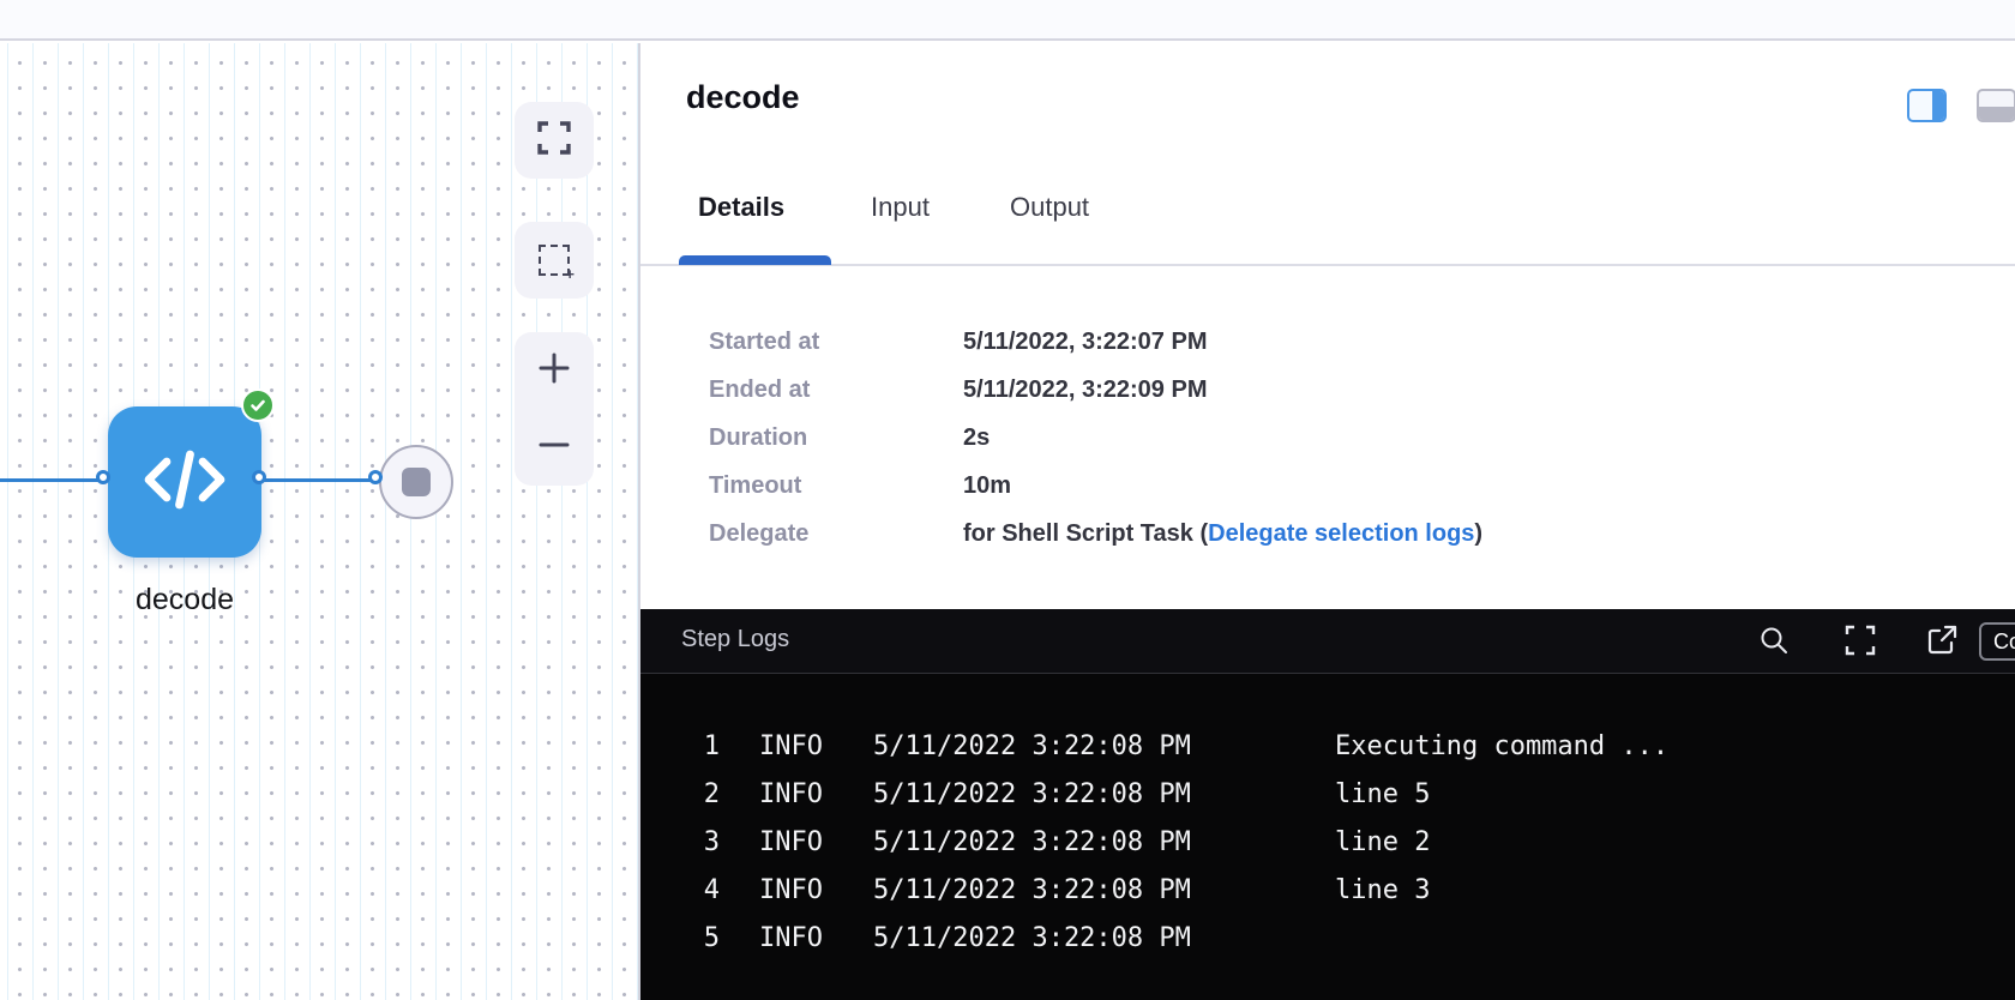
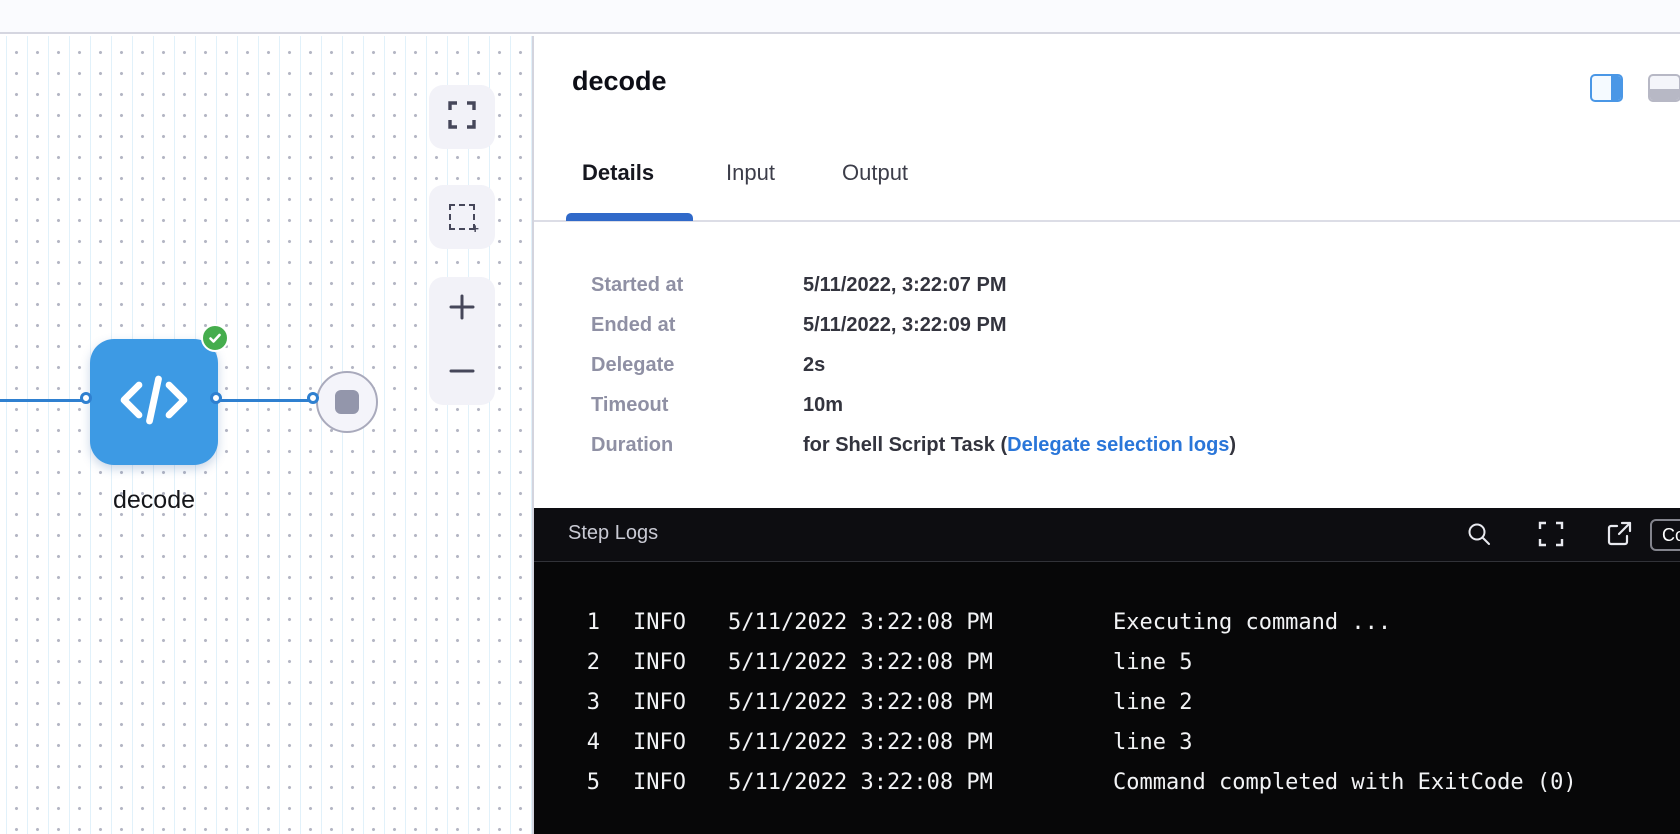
  decode
  +
  decode
  Details
  Input
  Output
  Started at
  5/11/2022, 3:22:07 PM
  Ended at
  5/11/2022, 3:22:09 PM
- Duration
+ Delegate
  2s
  Timeout
  10m
- Delegate
+ Duration
  for Shell Script Task (Delegate selection logs)
  Step Logs
  1
  INFO
  5/11/2022 3:22:08 PM
  Executing command ...
  2
  INFO
  5/11/2022 3:22:08 PM
  line 5
  3
  INFO
  5/11/2022 3:22:08 PM
  line 2
  4
  INFO
  5/11/2022 3:22:08 PM
  line 3
  5
  INFO
  5/11/2022 3:22:08 PM
+ Command completed with ExitCode (0)
